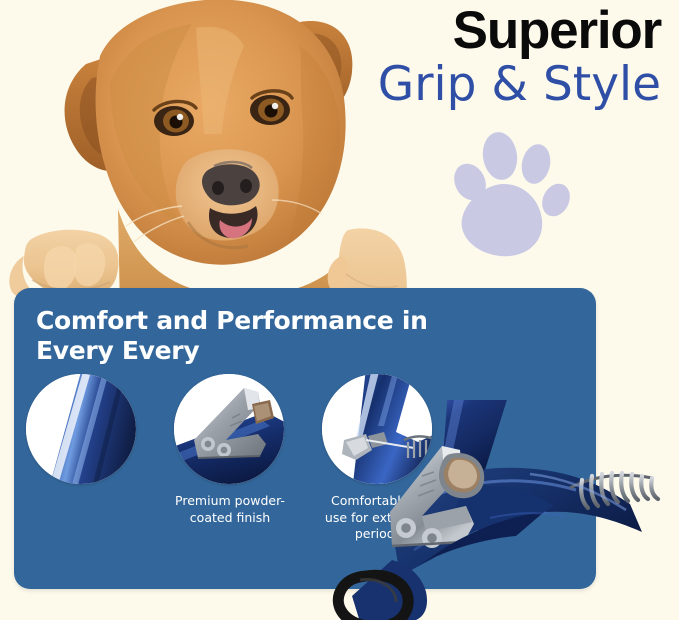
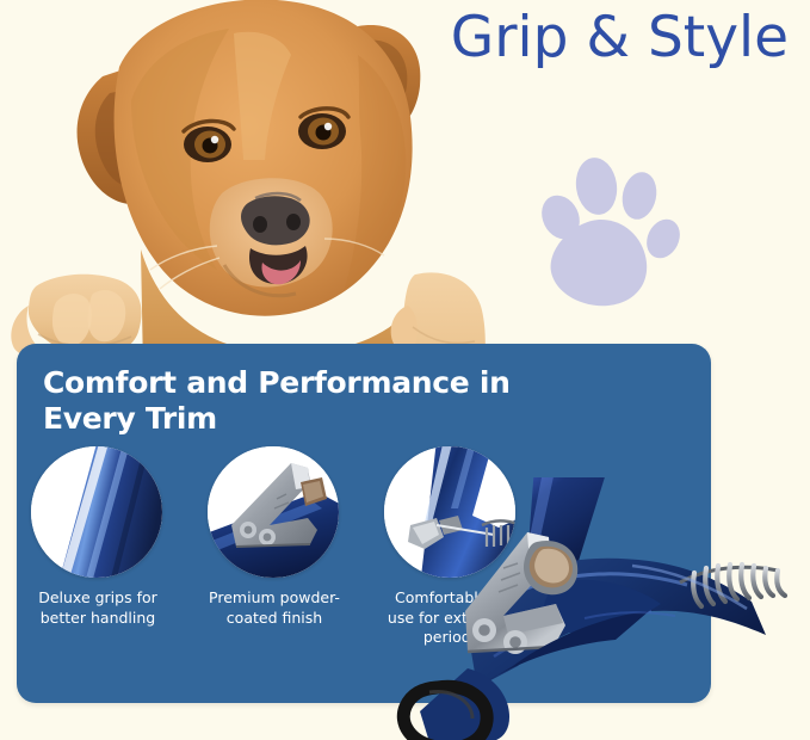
- Comfort and Performance in Every Every
+ Comfort and Performance in Every Trim
+ Deluxe grips for better handling
  Premium powder-coated finish
  Comfortabl use for ext period
- Superior
  Grip & Style
